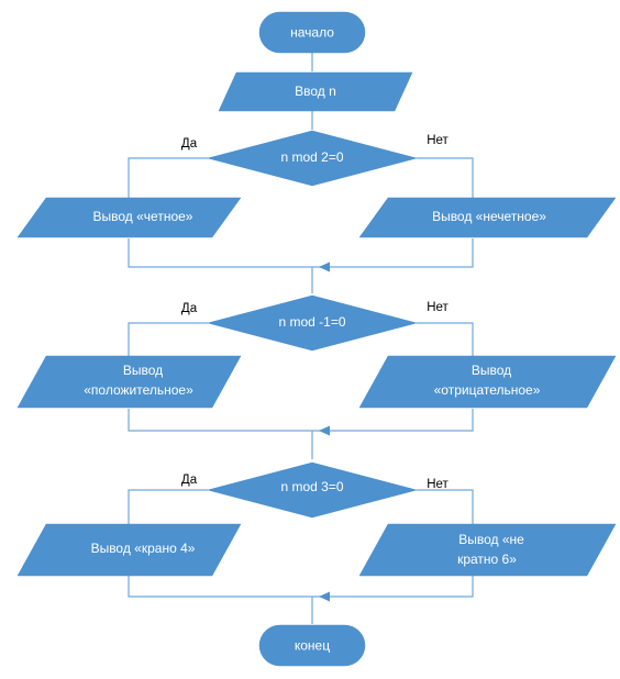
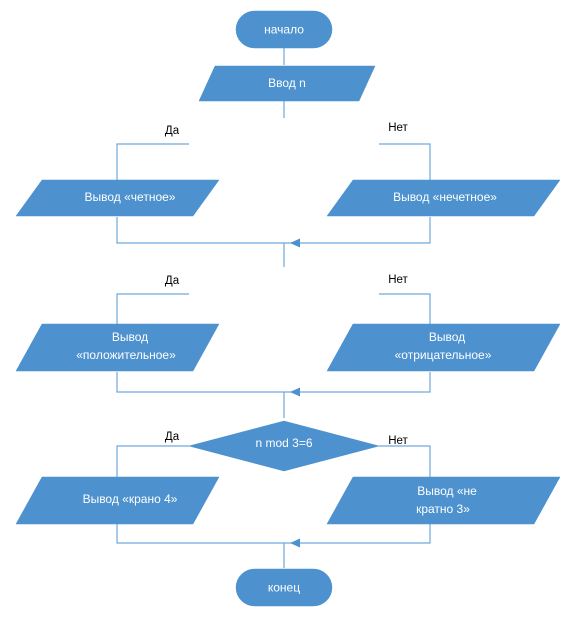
  начало
  Ввод n
- n mod 2=0
  Да
  Нет
  Вывод «четное»
  Вывод «нечетное»
- n mod -1=0
  Да
  Нет
  Вывод
  «положительное»
  Вывод
  «отрицательное»
- n mod 3=0
+ n mod 3=6
  Да
  Нет
  Вывод «крано 4»
  Вывод «не
- кратно 6»
+ кратно 3»
  конец
